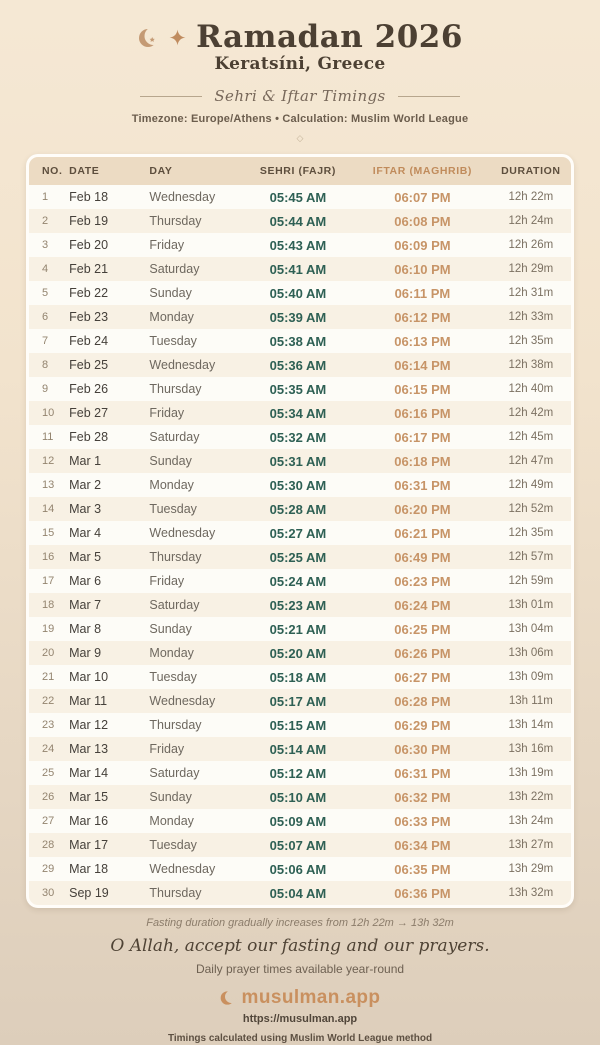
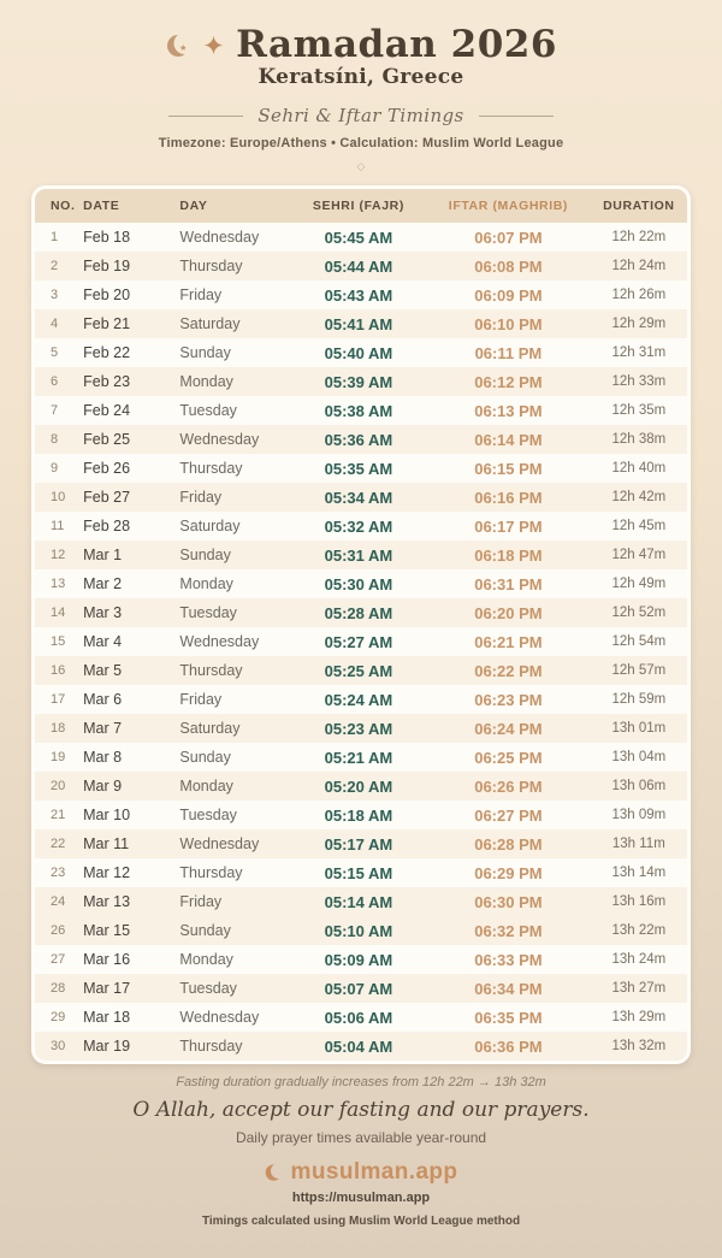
  Ramadan 2026
  Keratsíni, Greece
  Sehri & Iftar Timings
  Timezone: Europe/Athens • Calculation: Muslim World League
  ◇
  NO.	DATE	DAY	SEHRI (FAJR)	IFTAR (MAGHRIB)	DURATION
  1	Feb 18	Wednesday	05:45 AM	06:07 PM	12h 22m
  2	Feb 19	Thursday	05:44 AM	06:08 PM	12h 24m
  3	Feb 20	Friday	05:43 AM	06:09 PM	12h 26m
  4	Feb 21	Saturday	05:41 AM	06:10 PM	12h 29m
  5	Feb 22	Sunday	05:40 AM	06:11 PM	12h 31m
  6	Feb 23	Monday	05:39 AM	06:12 PM	12h 33m
  7	Feb 24	Tuesday	05:38 AM	06:13 PM	12h 35m
  8	Feb 25	Wednesday	05:36 AM	06:14 PM	12h 38m
  9	Feb 26	Thursday	05:35 AM	06:15 PM	12h 40m
  10	Feb 27	Friday	05:34 AM	06:16 PM	12h 42m
  11	Feb 28	Saturday	05:32 AM	06:17 PM	12h 45m
  12	Mar 1	Sunday	05:31 AM	06:18 PM	12h 47m
  13	Mar 2	Monday	05:30 AM	06:31 PM	12h 49m
  14	Mar 3	Tuesday	05:28 AM	06:20 PM	12h 52m
- 15	Mar 4	Wednesday	05:27 AM	06:21 PM	12h 35m
+ 15	Mar 4	Wednesday	05:27 AM	06:21 PM	12h 54m
- 16	Mar 5	Thursday	05:25 AM	06:49 PM	12h 57m
+ 16	Mar 5	Thursday	05:25 AM	06:22 PM	12h 57m
  17	Mar 6	Friday	05:24 AM	06:23 PM	12h 59m
  18	Mar 7	Saturday	05:23 AM	06:24 PM	13h 01m
  19	Mar 8	Sunday	05:21 AM	06:25 PM	13h 04m
  20	Mar 9	Monday	05:20 AM	06:26 PM	13h 06m
  21	Mar 10	Tuesday	05:18 AM	06:27 PM	13h 09m
  22	Mar 11	Wednesday	05:17 AM	06:28 PM	13h 11m
  23	Mar 12	Thursday	05:15 AM	06:29 PM	13h 14m
  24	Mar 13	Friday	05:14 AM	06:30 PM	13h 16m
- 25	Mar 14	Saturday	05:12 AM	06:31 PM	13h 19m
  26	Mar 15	Sunday	05:10 AM	06:32 PM	13h 22m
  27	Mar 16	Monday	05:09 AM	06:33 PM	13h 24m
  28	Mar 17	Tuesday	05:07 AM	06:34 PM	13h 27m
  29	Mar 18	Wednesday	05:06 AM	06:35 PM	13h 29m
- 30	Sep 19	Thursday	05:04 AM	06:36 PM	13h 32m
+ 30	Mar 19	Thursday	05:04 AM	06:36 PM	13h 32m
  Fasting duration gradually increases from 12h 22m → 13h 32m
  O Allah, accept our fasting and our prayers.
  Daily prayer times available year-round
  musulman.app
  https://musulman.app
  Timings calculated using Muslim World League method
